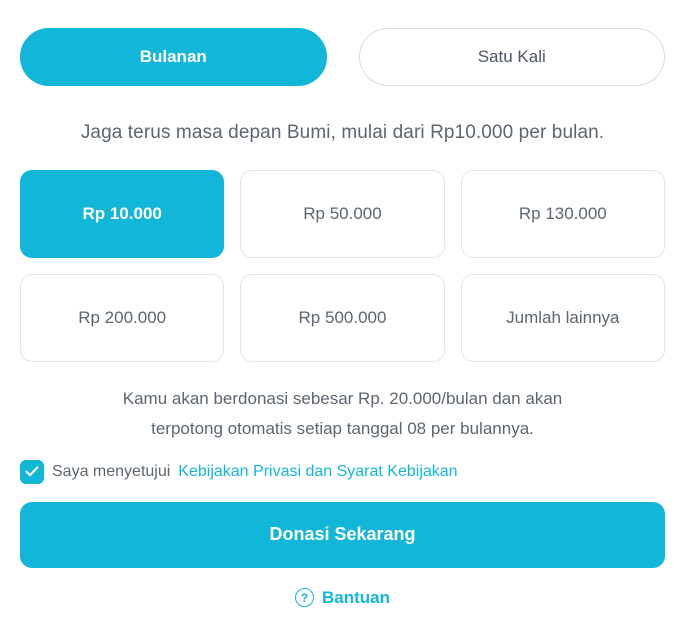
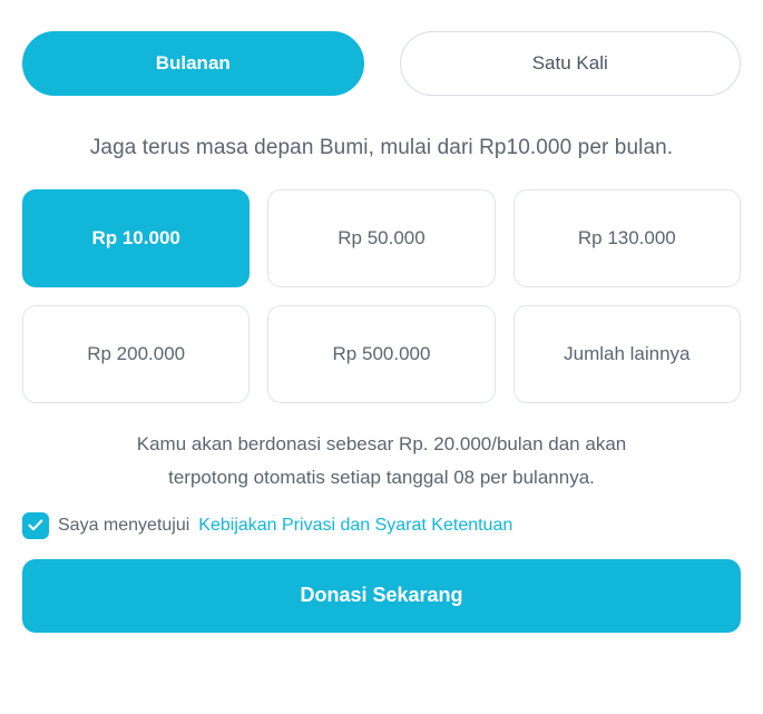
  Bulanan
  Satu Kali
  Jaga terus masa depan Bumi, mulai dari Rp10.000 per bulan.
  Rp 10.000
  Rp 50.000
  Rp 130.000
  Rp 200.000
  Rp 500.000
  Jumlah lainnya
  Kamu akan berdonasi sebesar Rp. 20.000/bulan dan akan
  terpotong otomatis setiap tanggal 08 per bulannya.
  Saya menyetujui
- Kebijakan Privasi dan Syarat Kebijakan
+ Kebijakan Privasi dan Syarat Ketentuan
  Donasi Sekarang
- ?
- Bantuan
